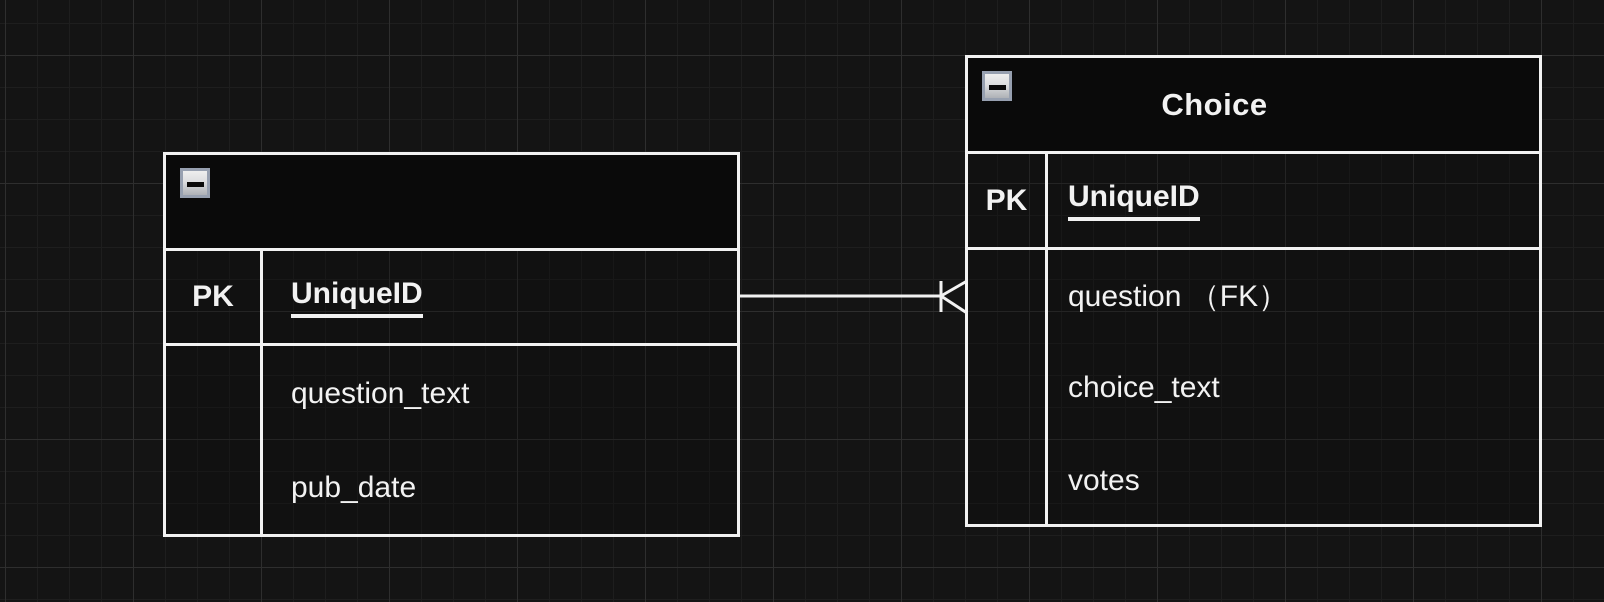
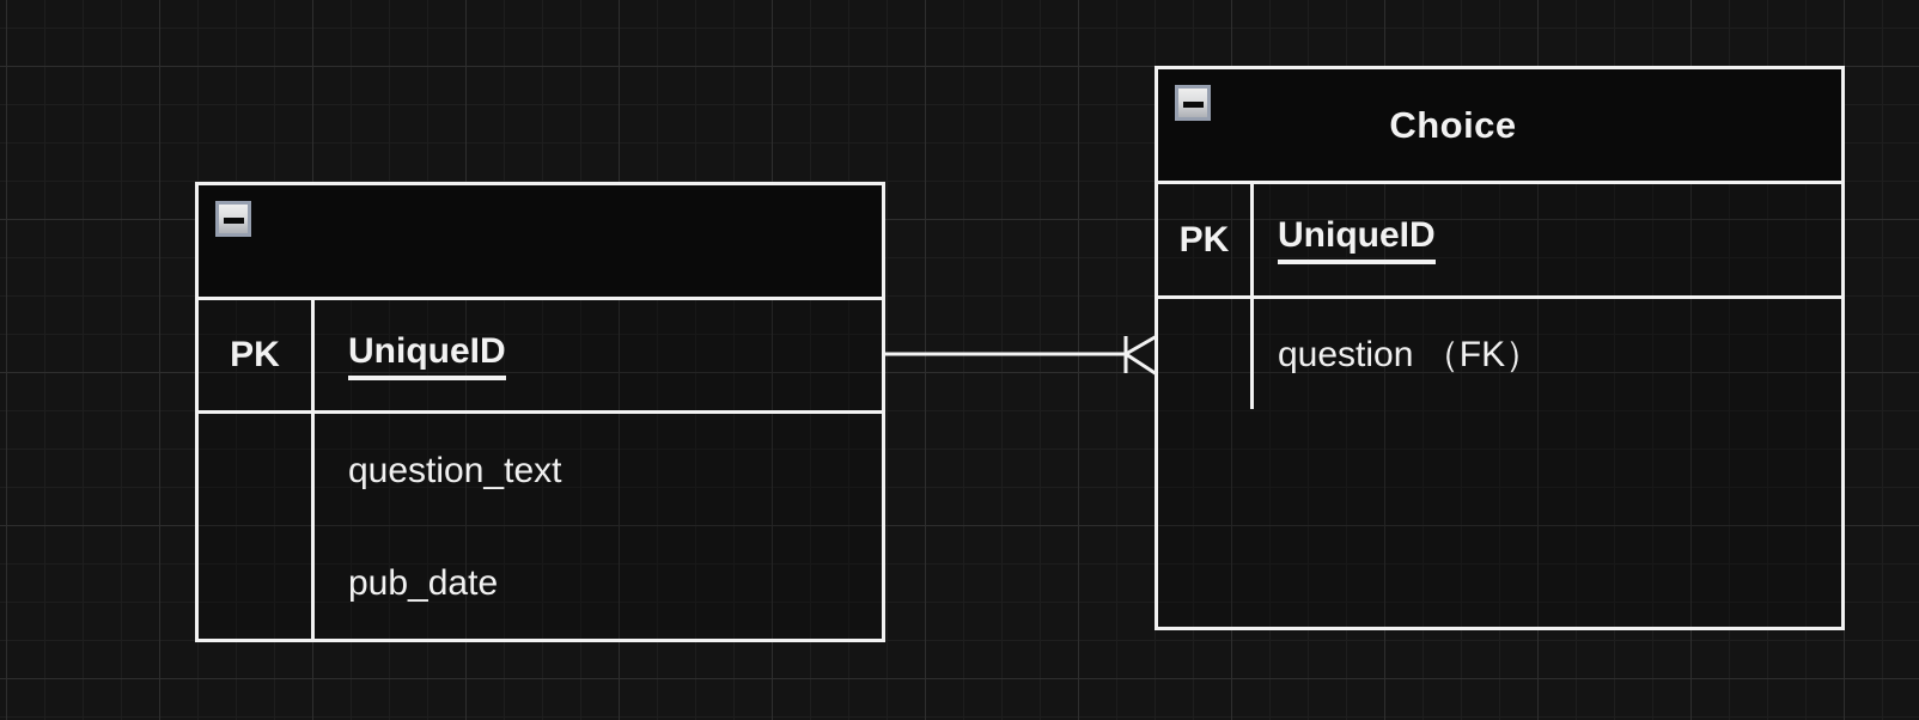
  PK
  UniqueID
  question_text
  pub_date
  Choice
  PK
  UniqueID
  question （FK）
- choice_text
- votes
